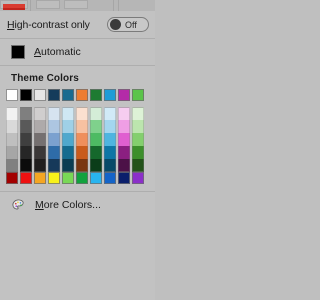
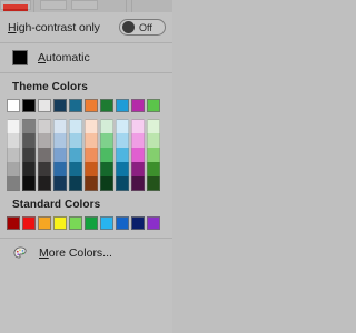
  High-contrast only
  Off
  Automatic
  Theme Colors
+ Standard Colors
  More Colors...
